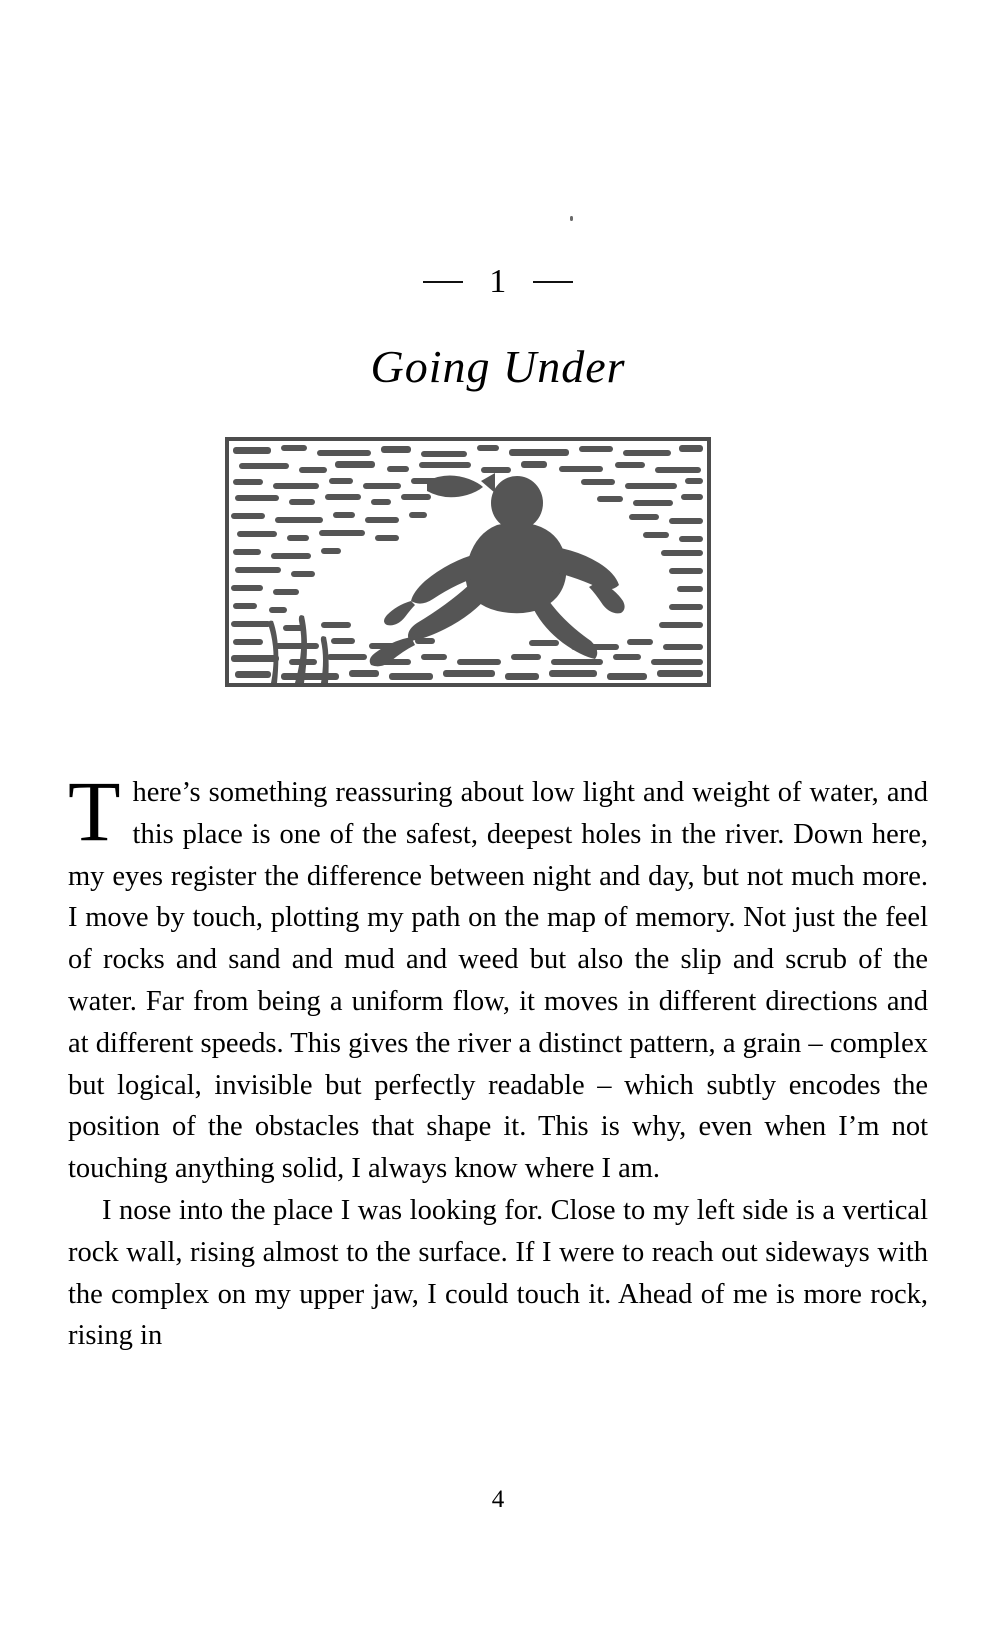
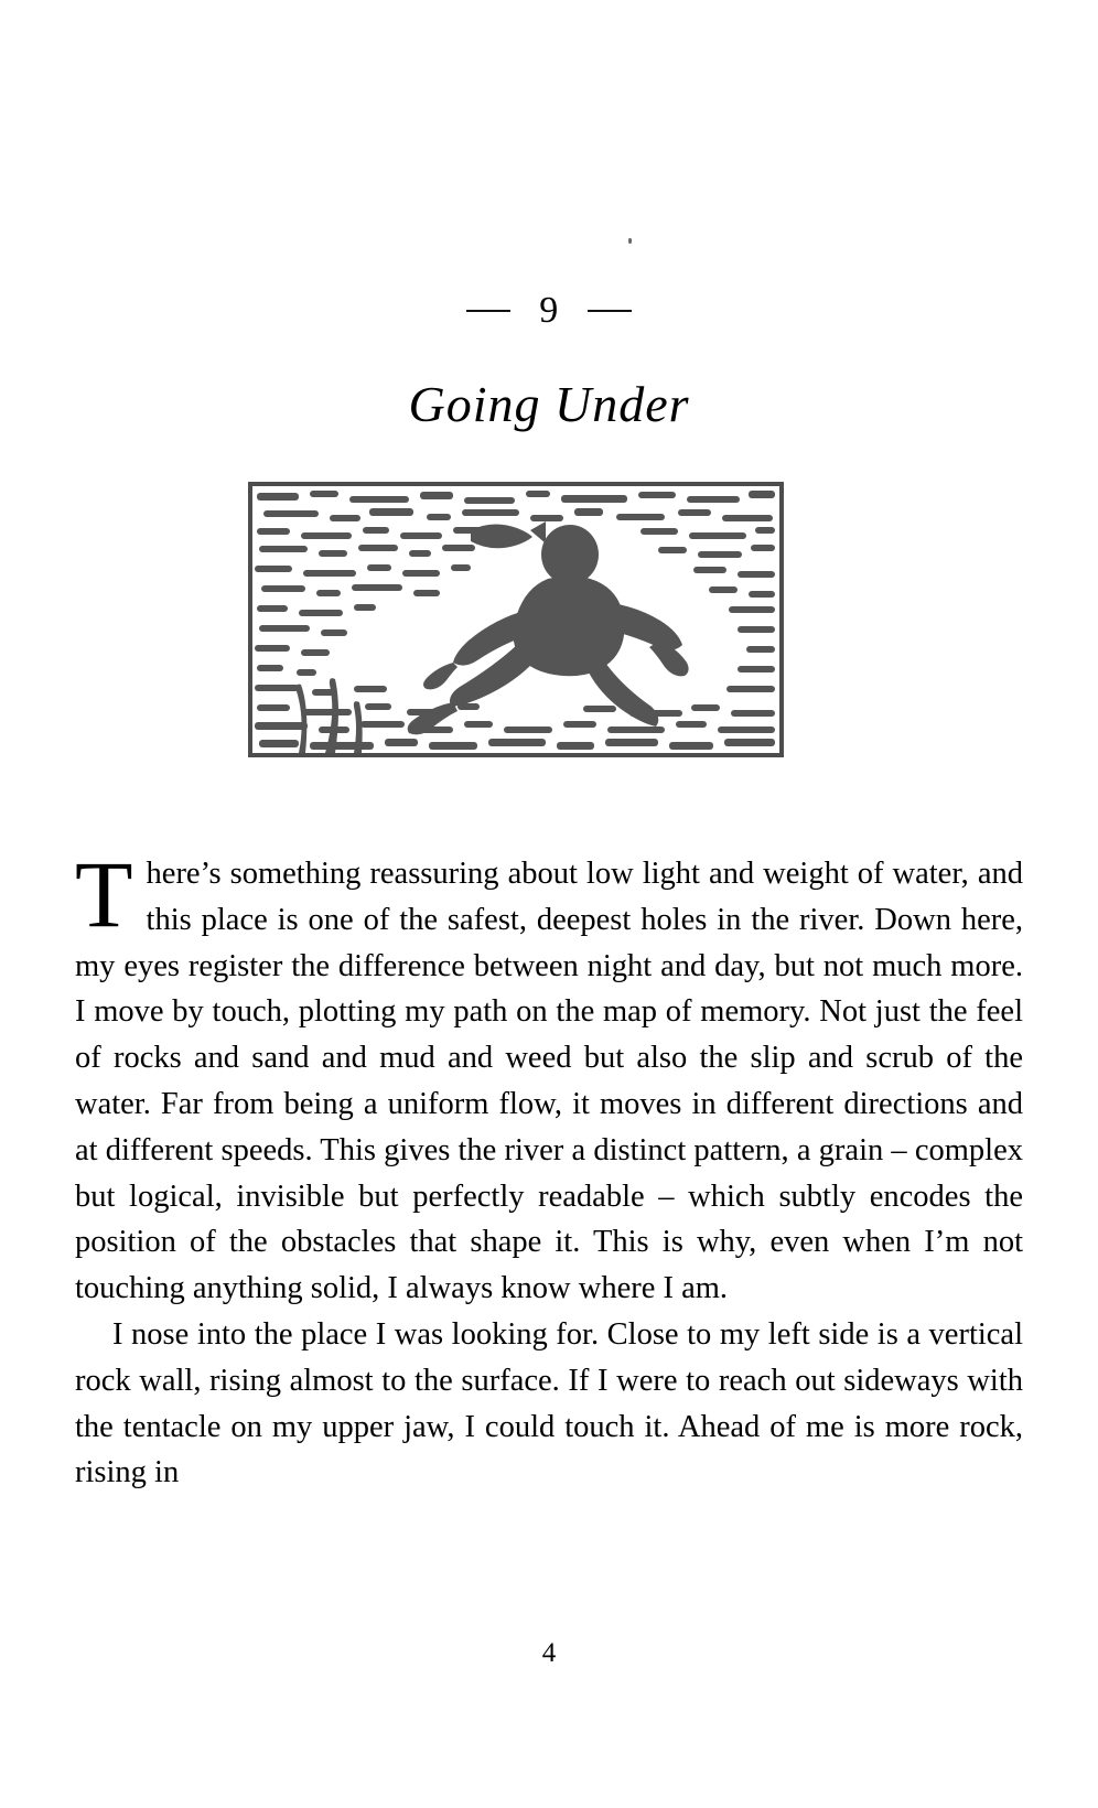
- 1
+ 9
  Going Under
  T
  here’s something reassuring about low light and weight of water, and this place is one of the safest, deepest holes in the river. Down here, my eyes register the difference between night and day, but not much more. I move by touch, plotting my path on the map of memory. Not just the feel of rocks and sand and mud and weed but also the slip and scrub of the water. Far from being a uniform flow, it moves in different directions and at different speeds. This gives the river a distinct pattern, a grain – complex but logical, invisible but perfectly readable – which subtly encodes the position of the obstacles that shape it. This is why, even when I’m not touching anything solid, I always know where I am.
- I nose into the place I was looking for. Close to my left side is a vertical rock wall, rising almost to the surface. If I were to reach out sideways with the complex on my upper jaw, I could touch it. Ahead of me is more rock, rising in
+ I nose into the place I was looking for. Close to my left side is a vertical rock wall, rising almost to the surface. If I were to reach out sideways with the tentacle on my upper jaw, I could touch it. Ahead of me is more rock, rising in
  4
